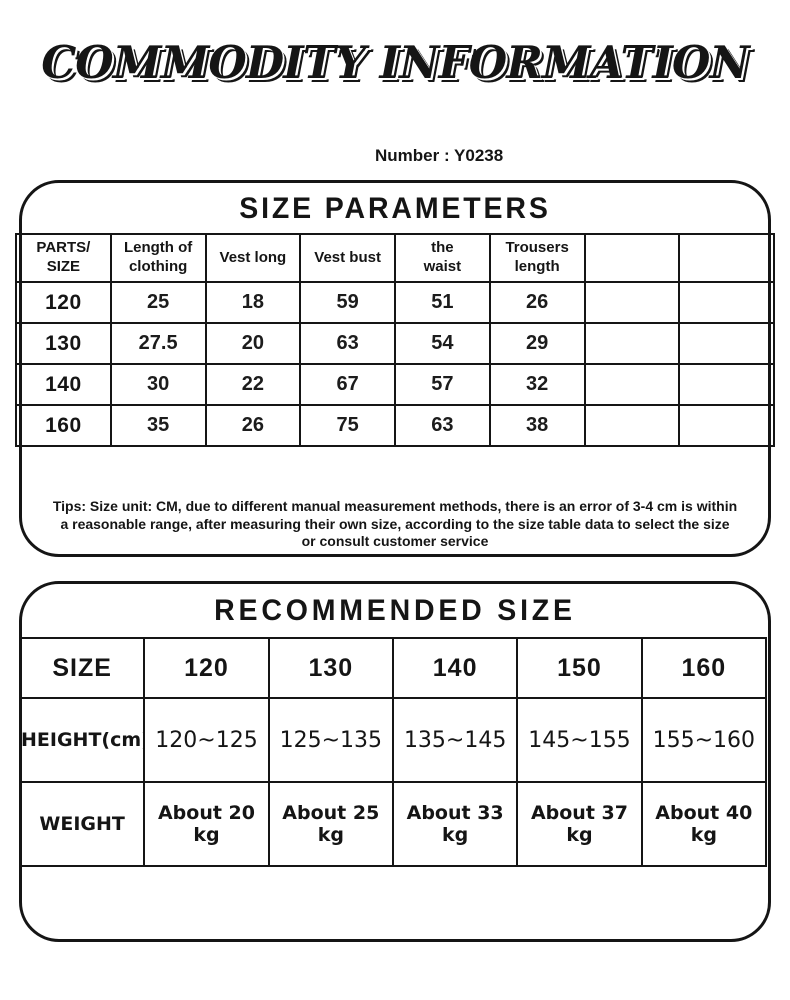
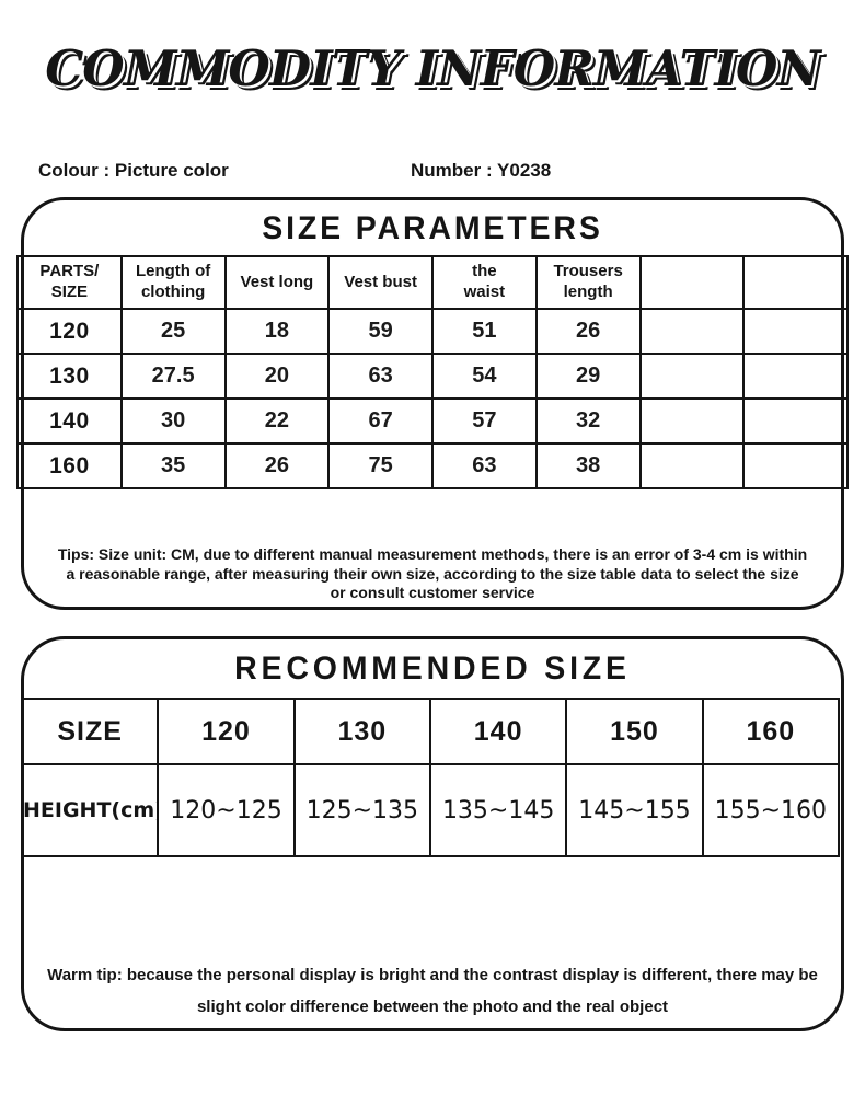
  COMMODITY INFORMATION
+ Colour : Picture color
  Number : Y0238
  SIZE PARAMETERS
  Tips: Size unit: CM, due to different manual measurement methods, there is an error of 3-4 cm is within a reasonable range, after measuring their own size, according to the size table data to select the size or consult customer service
  PARTS/ SIZE	Length of clothing	Vest long	Vest bust	the waist	Trousers length
  120	25	18	59	51	26
  130	27.5	20	63	54	29
  140	30	22	67	57	32
  160	35	26	75	63	38
  RECOMMENDED SIZE
+ Warm tip: because the personal display is bright and the contrast display is different, there may be slight color difference between the photo and the real object
  SIZE	120	130	140	150	160
  HEIGHT(cm	120~125	125~135	135~145	145~155	155~160
- WEIGHT	About 20 kg	About 25 kg	About 33 kg	About 37 kg	About 40 kg
